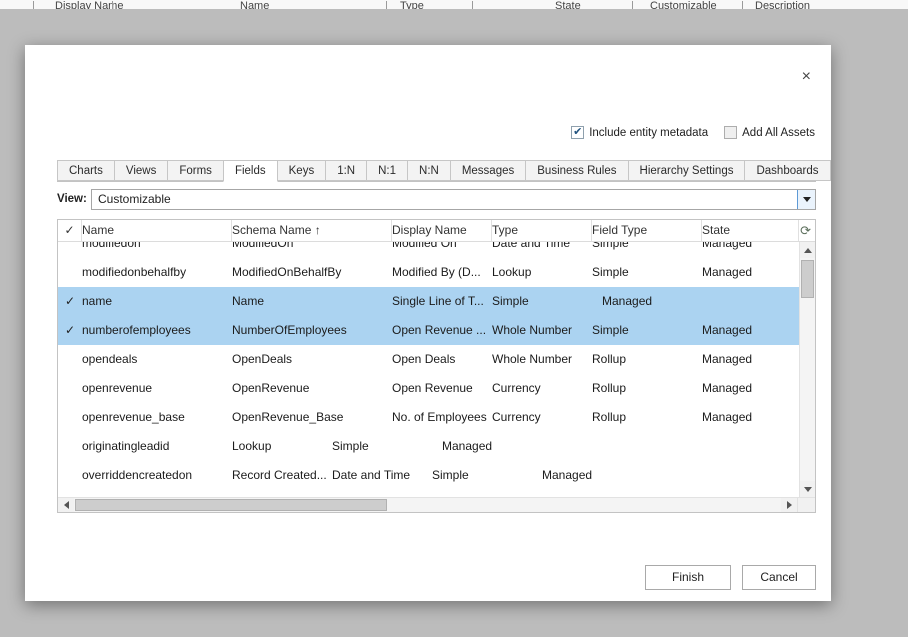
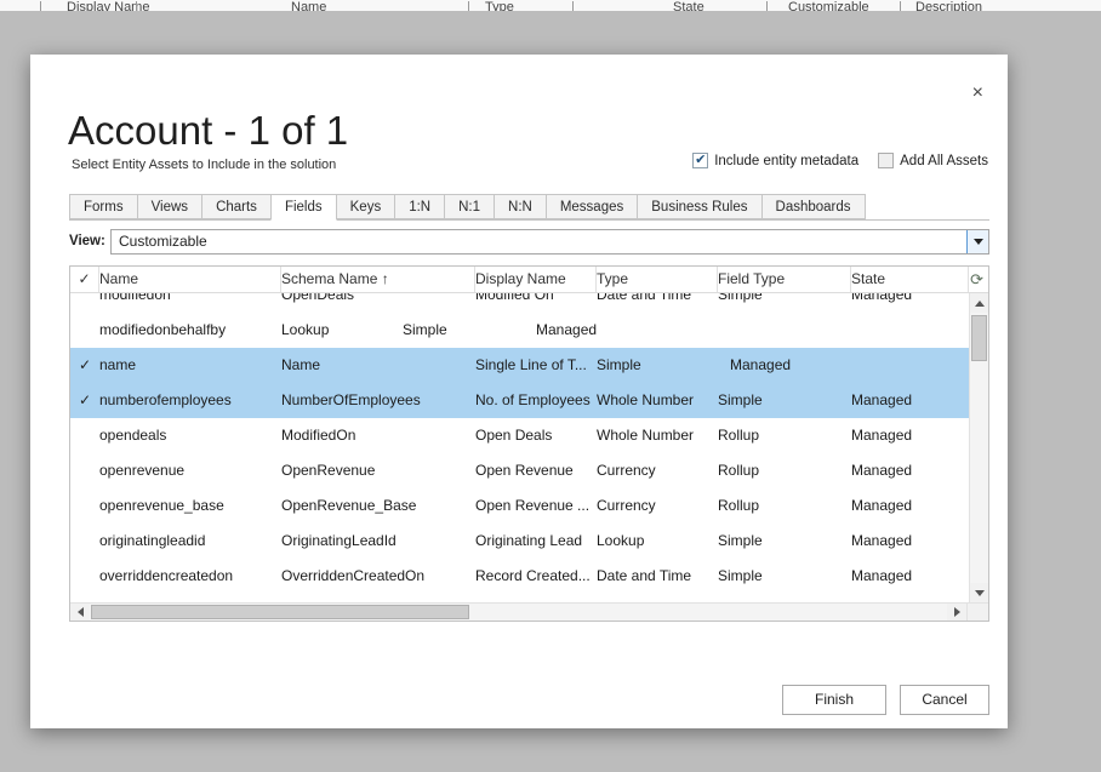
  Display Nae
  Name
  Type
  State
  Customizable
  Description
  ×
+ Account - 1 of 1
+ Select Entity Assets to Include in the solution
  ✔
  Include entity metadata
  Add All Assets
- Charts
+ Forms
  Views
- Forms
+ Charts
  Fields
  Keys
  1:N
  N:1
  N:N
  Messages
  Business Rules
- Hierarchy Settings
  Dashboards
  View:
  Customizable
  ✓
  Name
  Schema Name ↑
  Display Name
  Type
  Field Type
  State
  ⟳
  modifiedon
- ModifiedOn
+ OpenDeals
  Modified On
  Date and Time
  Simple
  Managed
  modifiedonbehalfby
- ModifiedOnBehalfBy
- Modified By (D...
  Lookup
  Simple
  Managed
  ✓
  name
  Name
  Single Line of T...
  Simple
  Managed
  ✓
  numberofemployees
  NumberOfEmployees
- Open Revenue ...
+ No. of Employees
  Whole Number
  Simple
  Managed
  opendeals
- OpenDeals
+ ModifiedOn
  Open Deals
  Whole Number
  Rollup
  Managed
  openrevenue
  OpenRevenue
  Open Revenue
  Currency
  Rollup
  Managed
  openrevenue_base
  OpenRevenue_Base
- No. of Employees
+ Open Revenue ...
  Currency
  Rollup
  Managed
  originatingleadid
+ OriginatingLeadId
+ Originating Lead
  Lookup
  Simple
  Managed
  overriddencreatedon
+ OverriddenCreatedOn
  Record Created...
  Date and Time
  Simple
  Managed
  Finish
  Cancel
